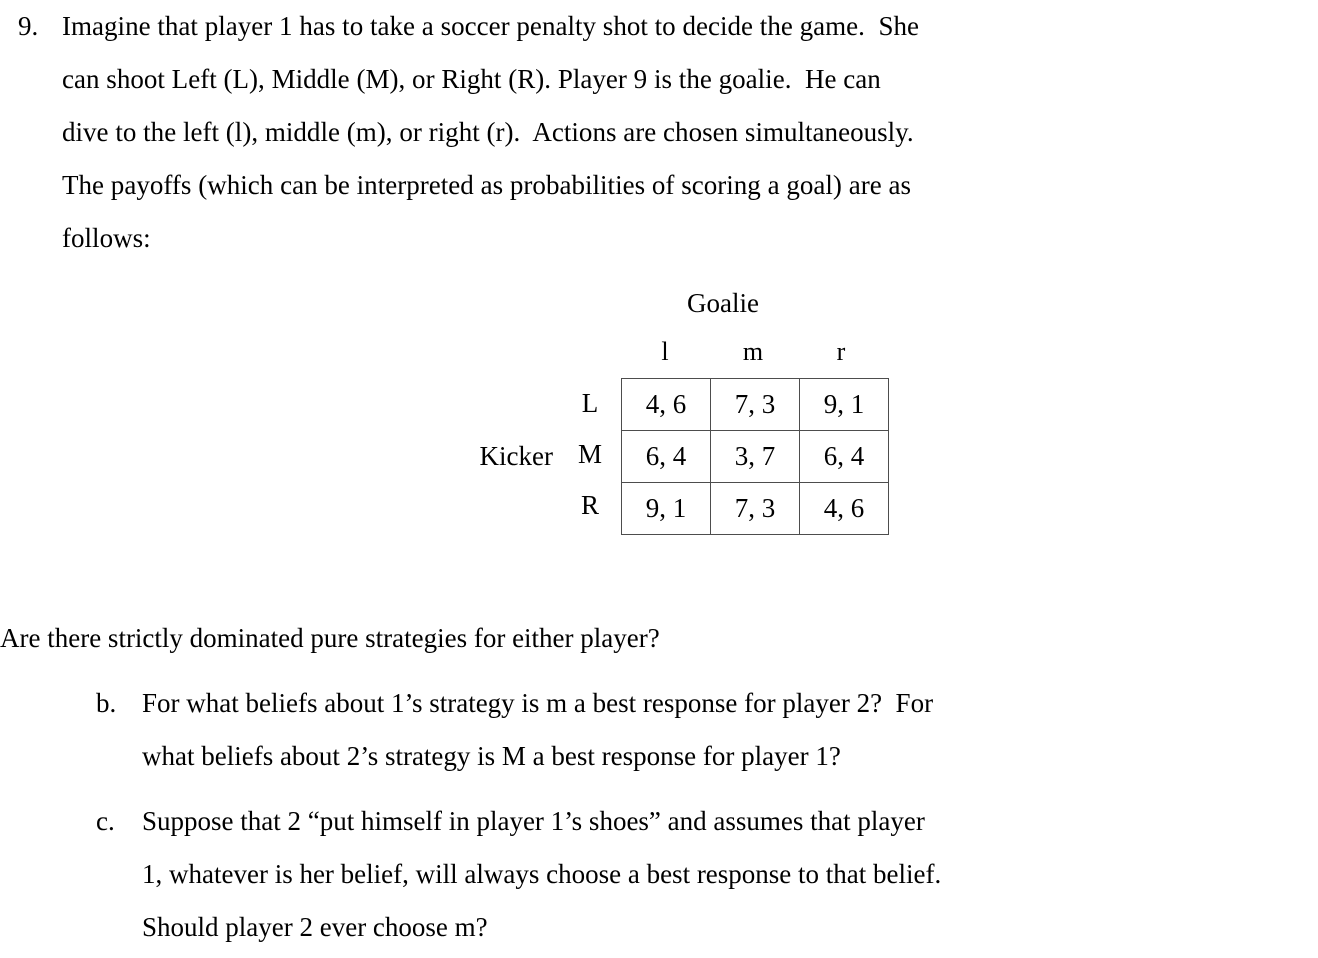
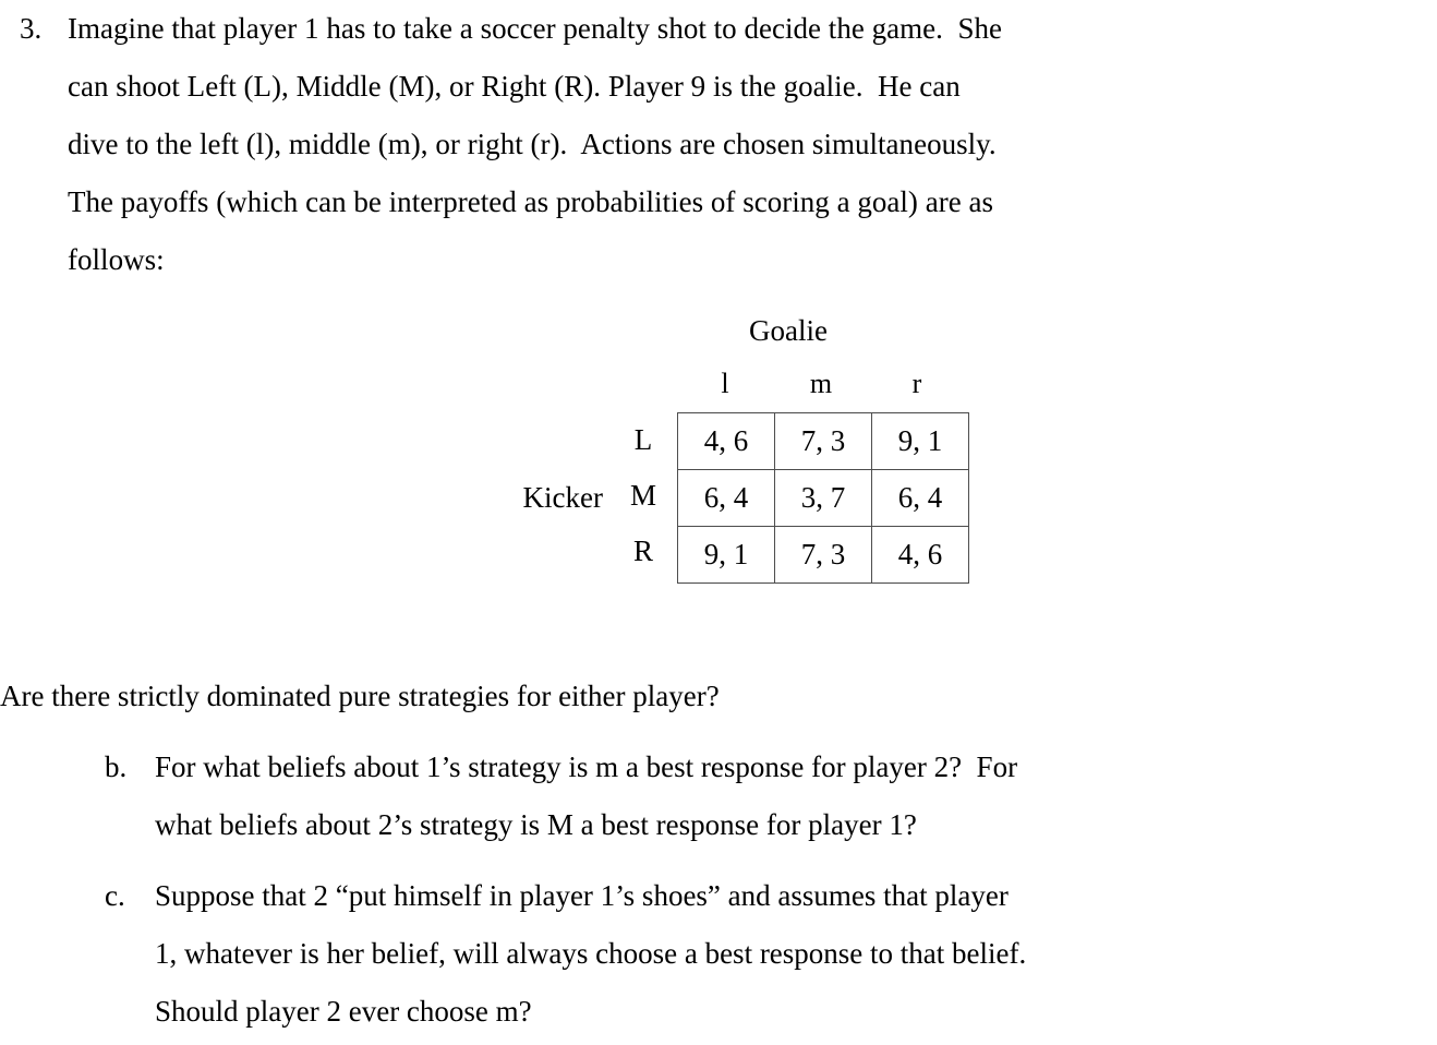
- 9.
+ 3.
  Imagine that player 1 has to take a soccer penalty shot to decide the game. She
  can shoot Left (L), Middle (M), or Right (R). Player 9 is the goalie. He can
  dive to the left (l), middle (m), or right (r). Actions are chosen simultaneously.
  The payoffs (which can be interpreted as probabilities of scoring a goal) are as
  follows:
  Goalie
  Kicker
  L
  M
  R
  l
  m
  r
  4, 6	7, 3	9, 1
  6, 4	3, 7	6, 4
  9, 1	7, 3	4, 6
  Are there strictly dominated pure strategies for either player?
  b.
  For what beliefs about 1’s strategy is m a best response for player 2? For
  what beliefs about 2’s strategy is M a best response for player 1?
  c.
  Suppose that 2 “put himself in player 1’s shoes” and assumes that player
  1, whatever is her belief, will always choose a best response to that belief.
  Should player 2 ever choose m?
